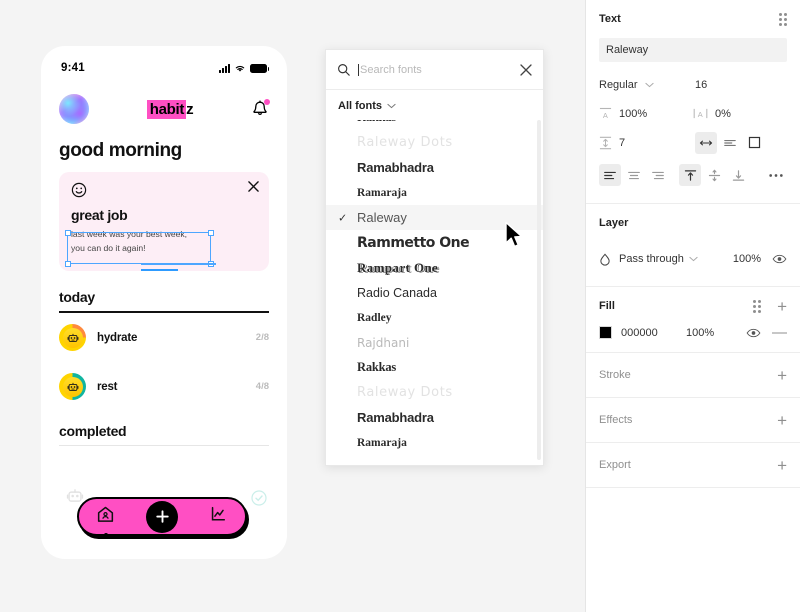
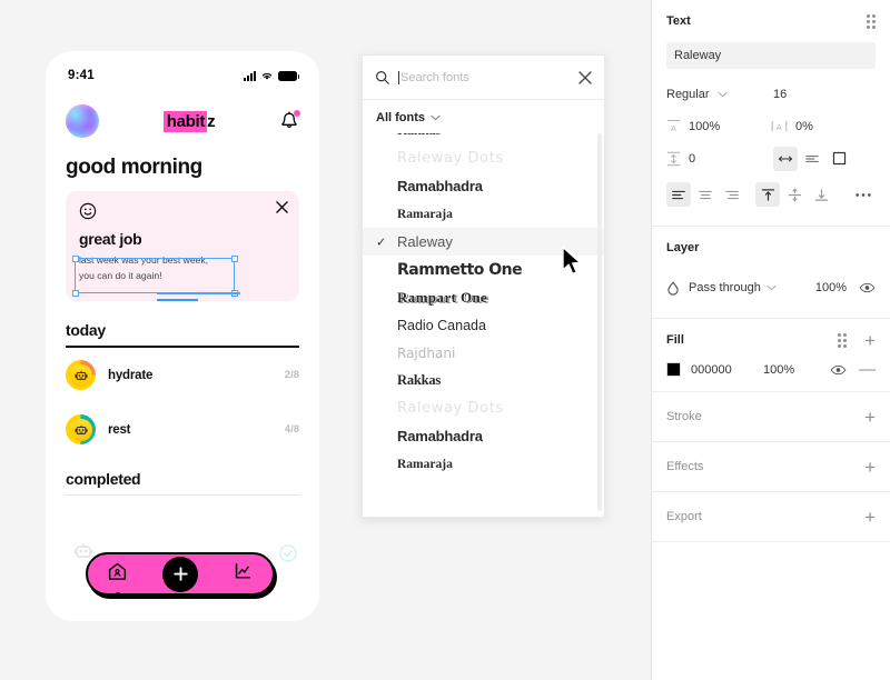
  9:41
  habit
  z
  good morning
  great job
  last week was your best week,
  you can do it again!
  today
  hydrate
  2/8
  rest
  4/8
  completed
  Search fonts
  All fonts
  Raleway Dots
  Ramabhadra
  Ramaraja
  ✓
  Raleway
  Rammetto One
  Rampart One
  Radio Canada
- Radley
  Rajdhani
  Rakkas
  Raleway Dots
  Ramabhadra
  Ramaraja
  Text
  Raleway
  Regular
  16
  A
  100%
  A
  0%
- 7
+ 0
  Layer
  Pass through
  100%
  Fill
  +
  000000
  100%
  —
  Stroke
  +
  Effects
  +
  Export
  +
